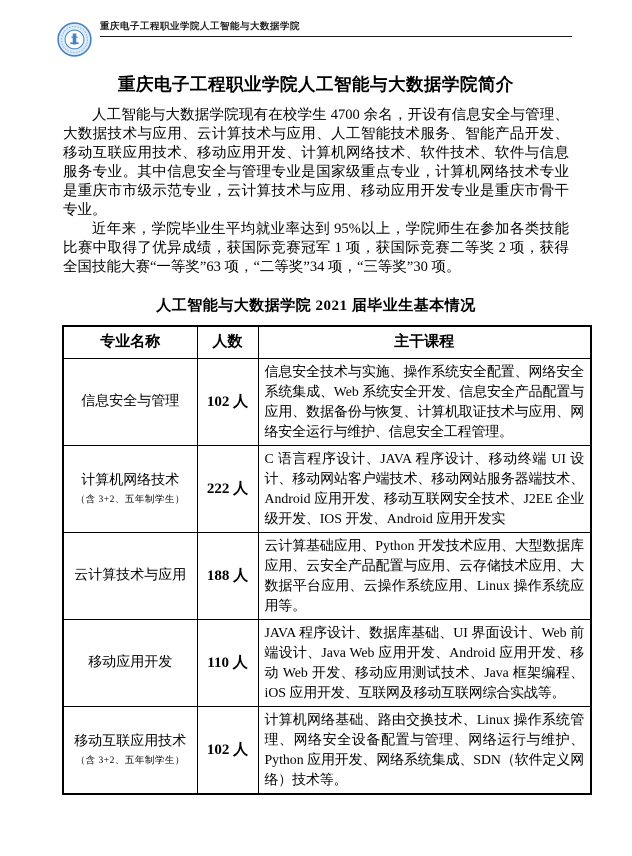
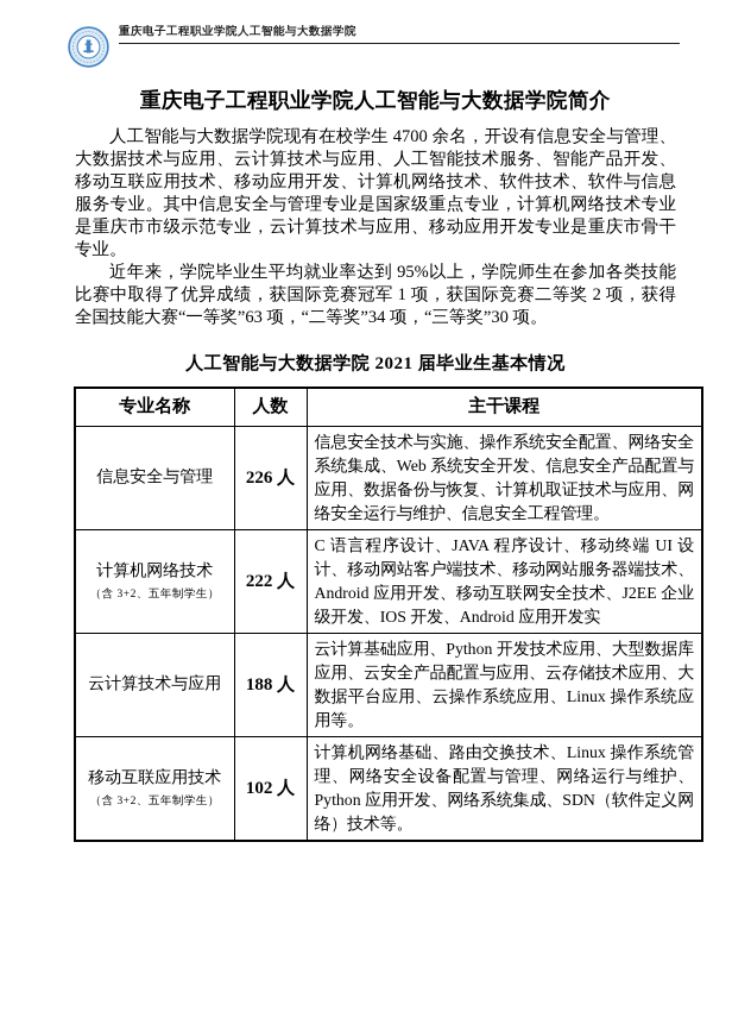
  重庆电子工程职业学院人工智能与大数据学院
  重庆电子工程职业学院人工智能与大数据学院简介
  人工智能与大数据学院现有在校学生 4700 余名，开设有信息安全与管理、大数据技术与应用、云计算技术与应用、人工智能技术服务、智能产品开发、移动互联应用技术、移动应用开发、计算机网络技术、软件技术、软件与信息服务专业。其中信息安全与管理专业是国家级重点专业，计算机网络技术专业是重庆市市级示范专业，云计算技术与应用、移动应用开发专业是重庆市骨干专业。
  近年来，学院毕业生平均就业率达到 95%以上，学院师生在参加各类技能比赛中取得了优异成绩，获国际竞赛冠军 1 项，获国际竞赛二等奖 2 项，获得全国技能大赛“一等奖”63 项，“二等奖”34 项，“三等奖”30 项。
  人工智能与大数据学院 2021 届毕业生基本情况
  专业名称	人数	主干课程
- 信息安全与管理	102 人	信息安全技术与实施、操作系统安全配置、网络安全系统集成、Web 系统安全开发、信息安全产品配置与应用、数据备份与恢复、计算机取证技术与应用、网络安全运行与维护、信息安全工程管理。
+ 信息安全与管理	226 人	信息安全技术与实施、操作系统安全配置、网络安全系统集成、Web 系统安全开发、信息安全产品配置与应用、数据备份与恢复、计算机取证技术与应用、网络安全运行与维护、信息安全工程管理。
  计算机网络技术 （含 3+2、五年制学生）	222 人	C 语言程序设计、JAVA 程序设计、移动终端 UI 设计、移动网站客户端技术、移动网站服务器端技术、Android 应用开发、移动互联网安全技术、J2EE 企业级开发、IOS 开发、Android 应用开发实
  云计算技术与应用	188 人	云计算基础应用、Python 开发技术应用、大型数据库应用、云安全产品配置与应用、云存储技术应用、大数据平台应用、云操作系统应用、Linux 操作系统应用等。
- 移动应用开发	110 人	JAVA 程序设计、数据库基础、UI 界面设计、Web 前端设计、Java Web 应用开发、Android 应用开发、移动 Web 开发、移动应用测试技术、Java 框架编程、iOS 应用开发、互联网及移动互联网综合实战等。
  移动互联应用技术 （含 3+2、五年制学生）	102 人	计算机网络基础、路由交换技术、Linux 操作系统管理、网络安全设备配置与管理、网络运行与维护、Python 应用开发、网络系统集成、SDN（软件定义网络）技术等。
